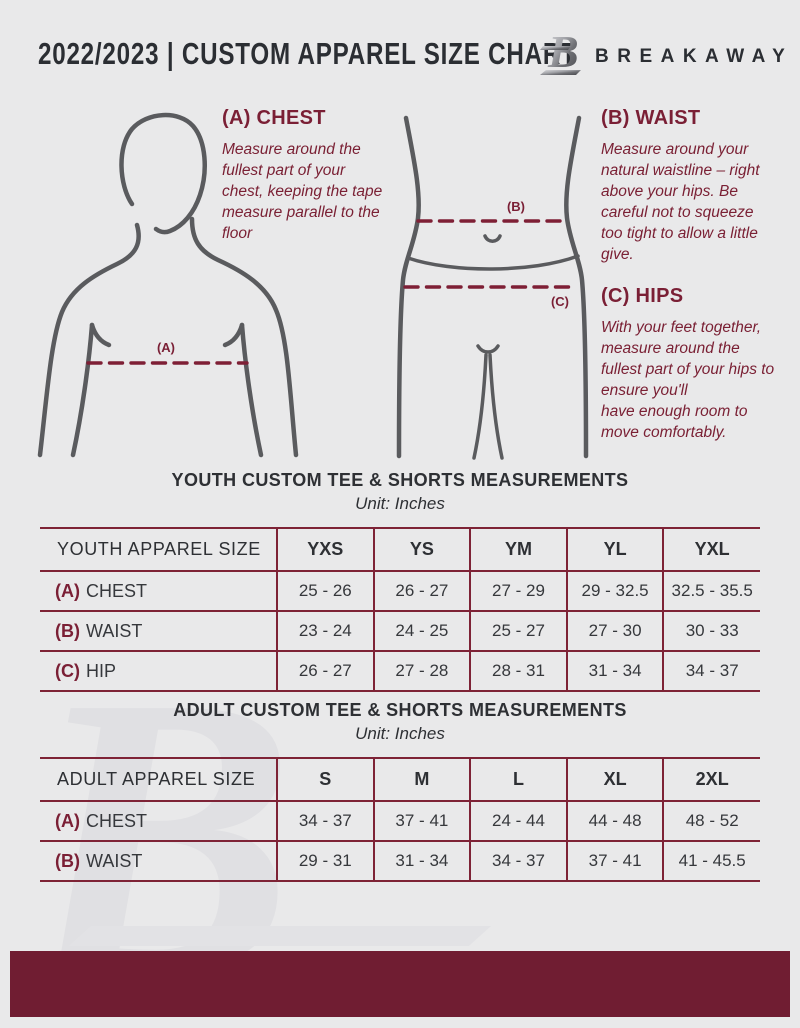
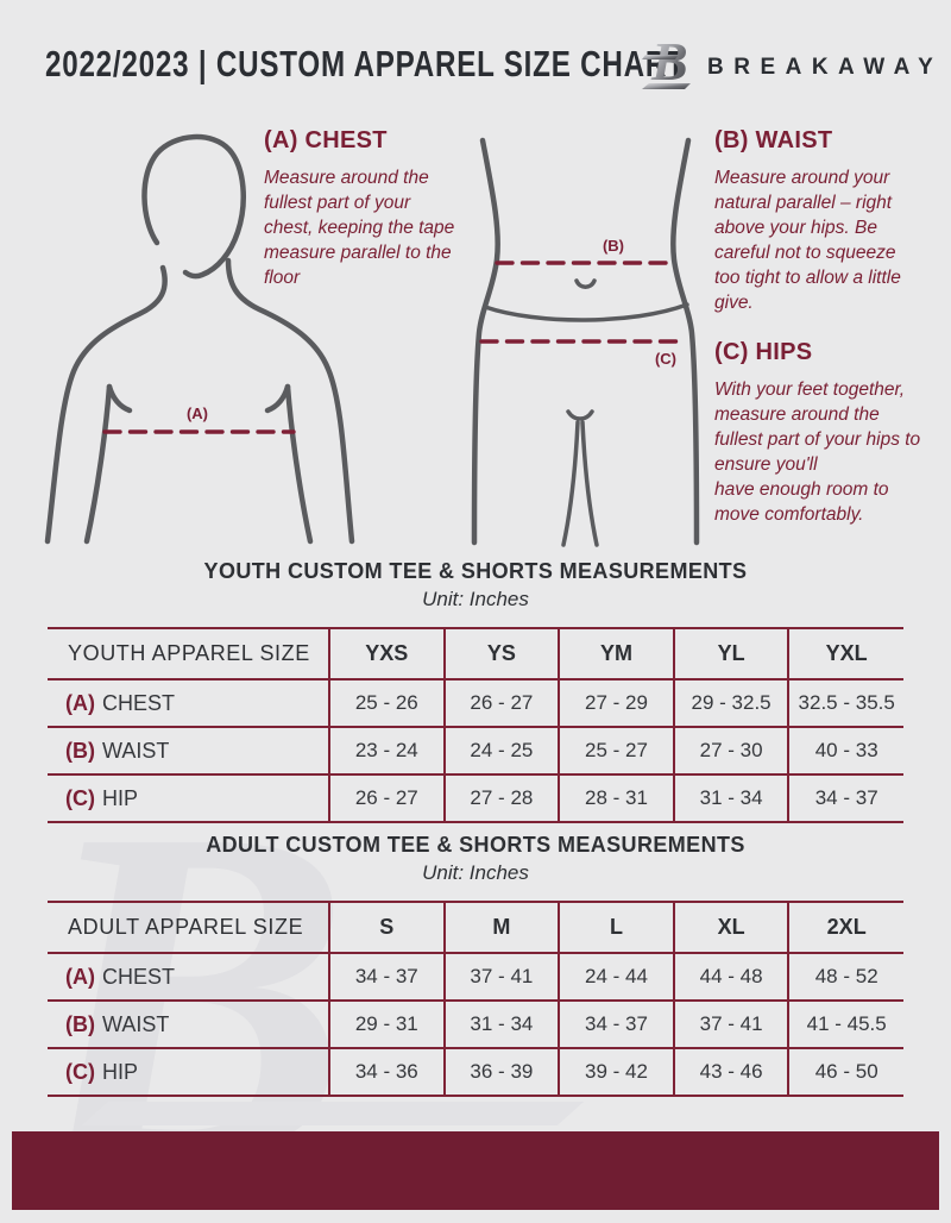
  B
  2022/2023 | CUSTOM APPAREL SIZE CHART
  B
  BREAKAWAY
  (A)
  (B)
  (C)
  (A) CHEST
  Measure around the fullest part of your chest, keeping the tape measure parallel to the floor
  (B) WAIST
- Measure around your natural waistline – right above your hips. Be careful not to squeeze too tight to allow a little give.
+ Measure around your natural parallel – right above your hips. Be careful not to squeeze too tight to allow a little give.
  (C) HIPS
  With your feet together, measure around the fullest part of your hips to ensure you'll
  have enough room to move comfortably.
  YOUTH CUSTOM TEE & SHORTS MEASUREMENTS
  Unit: Inches
  YOUTH APPAREL SIZE	YXS	YS	YM	YL	YXL
  (A) CHEST	25 - 26	26 - 27	27 - 29	29 - 32.5	32.5 - 35.5
- (B) WAIST	23 - 24	24 - 25	25 - 27	27 - 30	30 - 33
+ (B) WAIST	23 - 24	24 - 25	25 - 27	27 - 30	40 - 33
  (C) HIP	26 - 27	27 - 28	28 - 31	31 - 34	34 - 37
  ADULT CUSTOM TEE & SHORTS MEASUREMENTS
  Unit: Inches
  ADULT APPAREL SIZE	S	M	L	XL	2XL
  (A) CHEST	34 - 37	37 - 41	24 - 44	44 - 48	48 - 52
  (B) WAIST	29 - 31	31 - 34	34 - 37	37 - 41	41 - 45.5
+ (C) HIP	34 - 36	36 - 39	39 - 42	43 - 46	46 - 50
